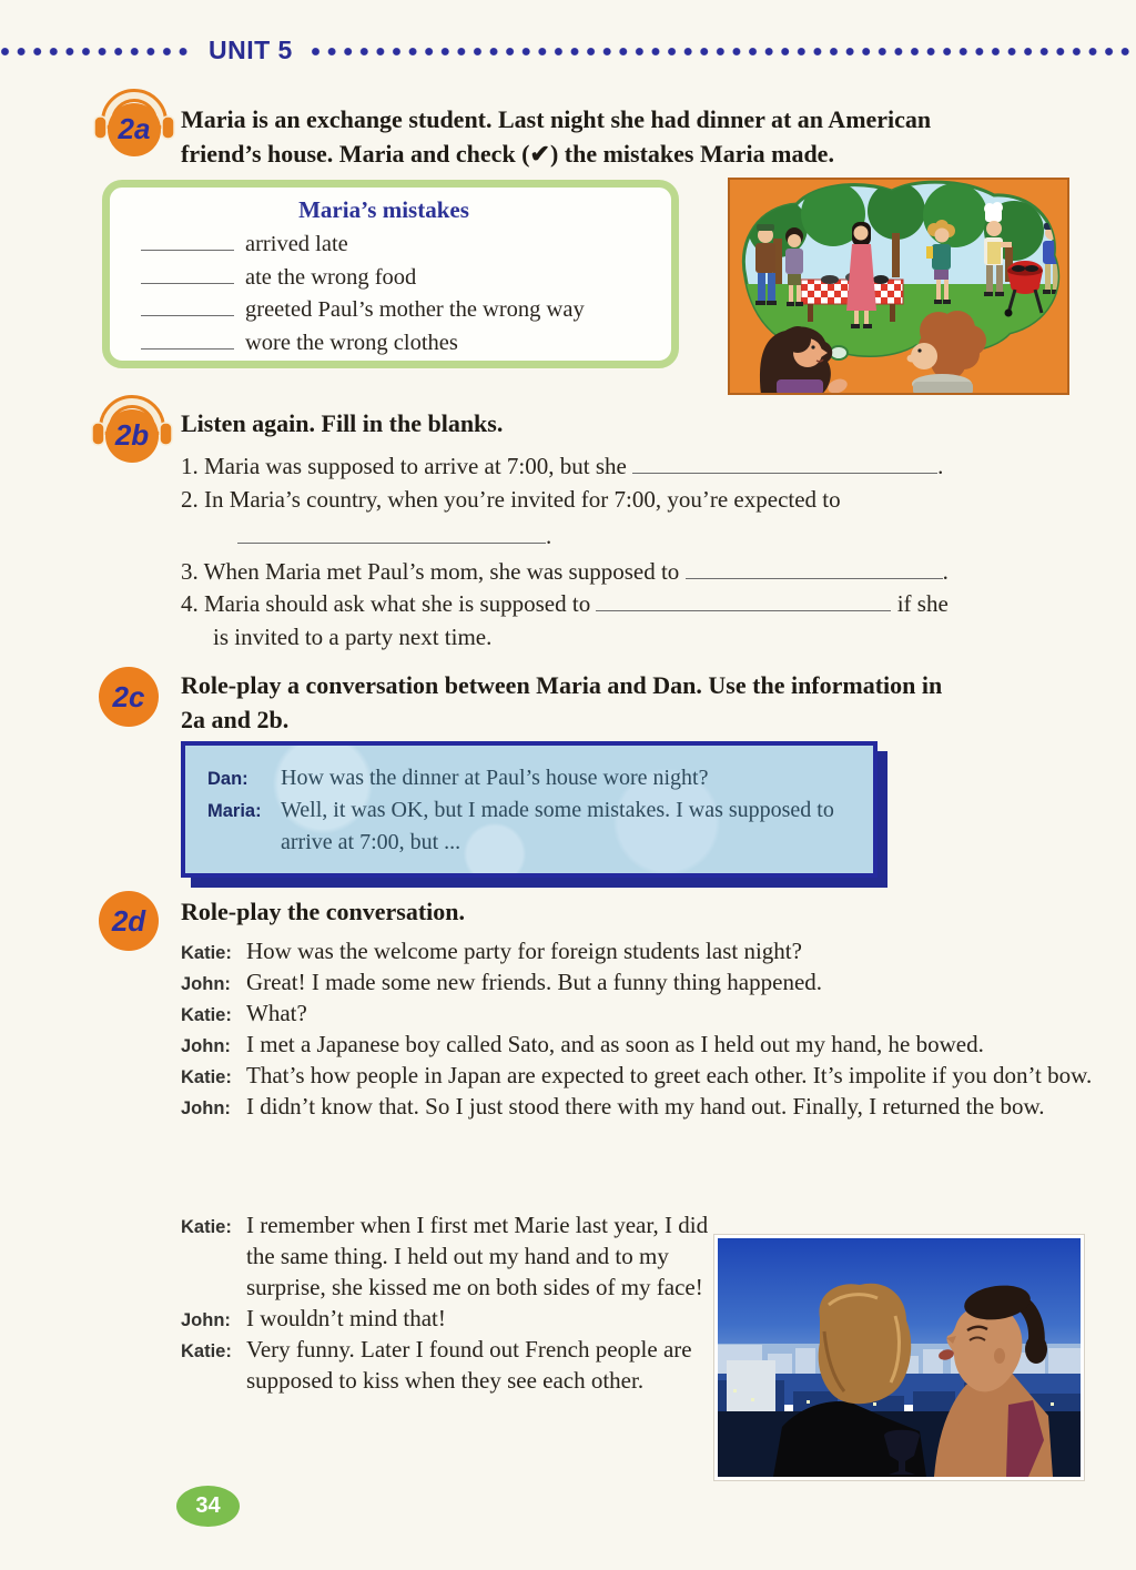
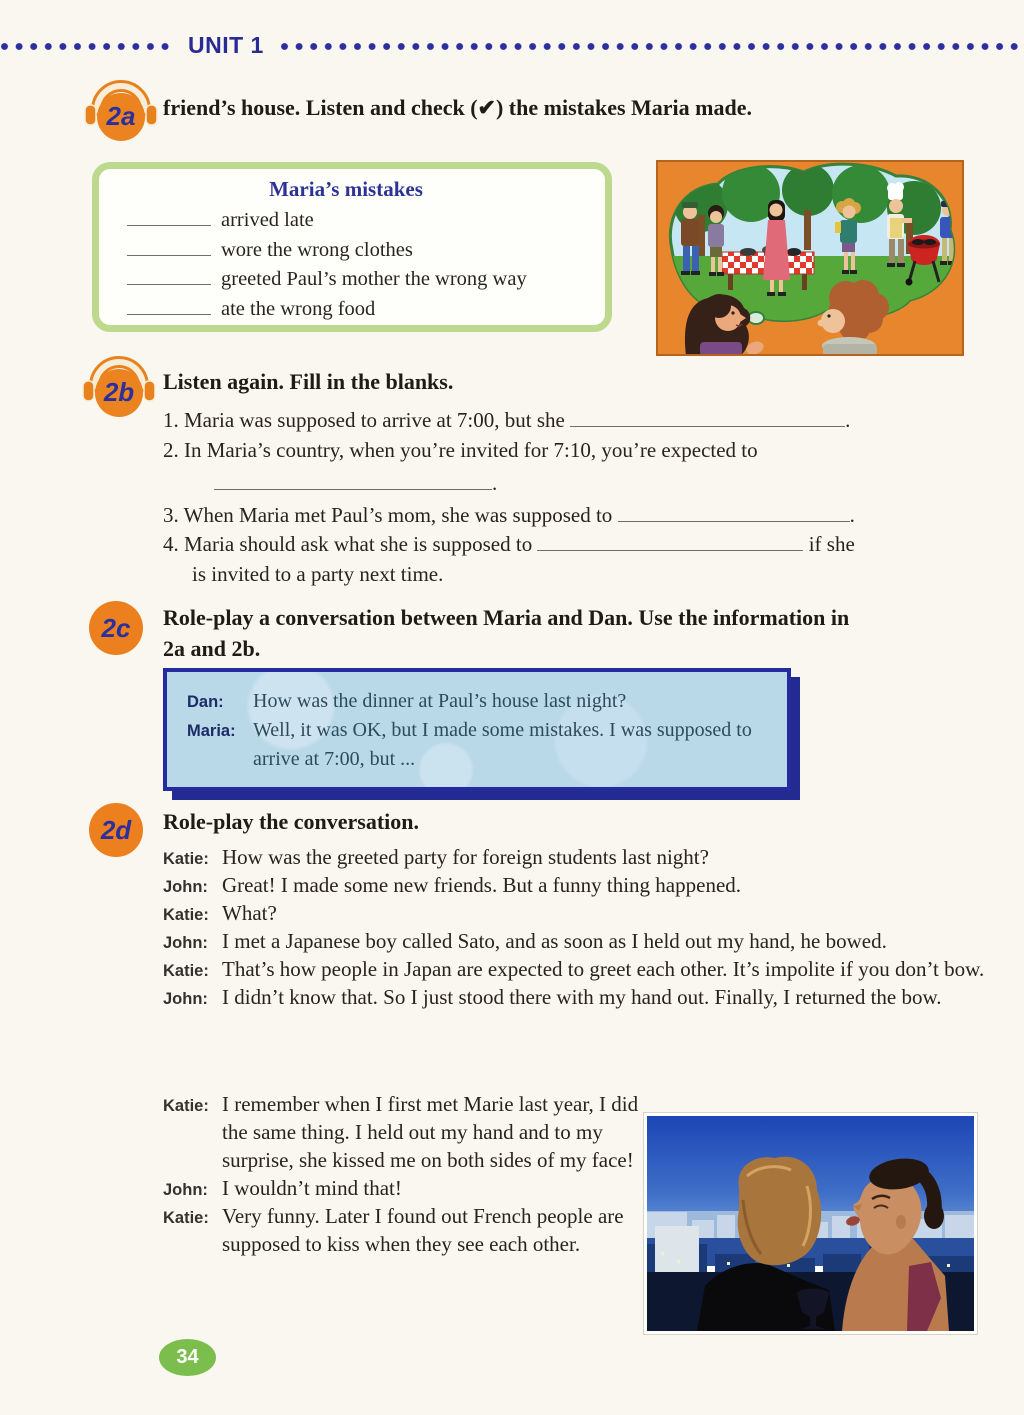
- UNIT 5
+ UNIT 1
  2a
- Maria is an exchange student. Last night she had dinner at an American
- friend’s house. Maria and check (✔) the mistakes Maria made.
+ friend’s house. Listen and check (✔) the mistakes Maria made.
  Maria’s mistakes
  arrived late
- ate the wrong food
+ wore the wrong clothes
  greeted Paul’s mother the wrong way
- wore the wrong clothes
+ ate the wrong food
  2b
  Listen again. Fill in the blanks.
  1. Maria was supposed to arrive at 7:00, but she .
- 2. In Maria’s country, when you’re invited for 7:00, you’re expected to
+ 2. In Maria’s country, when you’re invited for 7:10, you’re expected to
  .
  3. When Maria met Paul’s mom, she was supposed to .
  4. Maria should ask what she is supposed to if she
  is invited to a party next time.
  2c
  Role-play a conversation between Maria and Dan. Use the information in
  2a and 2b.
  Dan:
- How was the dinner at Paul’s house wore night?
+ How was the dinner at Paul’s house last night?
  Maria:
  Well, it was OK, but I made some mistakes. I was supposed to arrive at 7:00, but ...
  2d
  Role-play the conversation.
  Katie:
- How was the welcome party for foreign students last night?
+ How was the greeted party for foreign students last night?
  John:
  Great! I made some new friends. But a funny thing happened.
  Katie:
  What?
  John:
  I met a Japanese boy called Sato, and as soon as I held out my hand, he bowed.
  Katie:
  That’s how people in Japan are expected to greet each other. It’s impolite if you don’t bow.
  John:
  I didn’t know that. So I just stood there with my hand out. Finally, I returned the bow.
  Katie:
  I remember when I first met Marie last year, I did the same thing. I held out my hand and to my surprise, she kissed me on both sides of my face!
  John:
  I wouldn’t mind that!
  Katie:
  Very funny. Later I found out French people are supposed to kiss when they see each other.
  34
